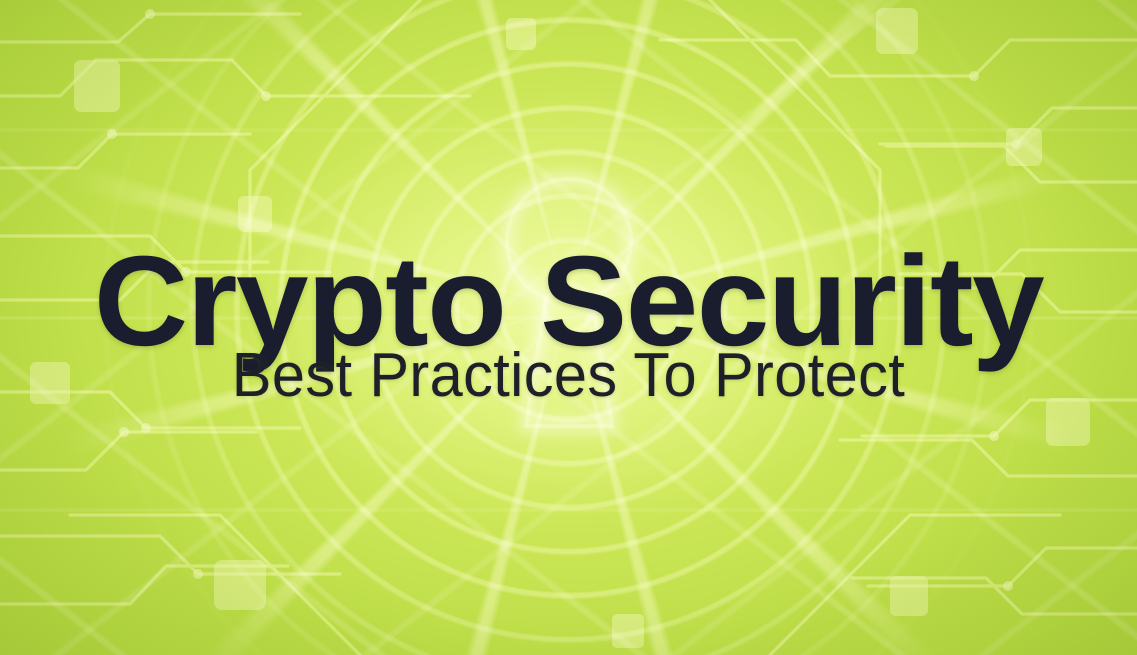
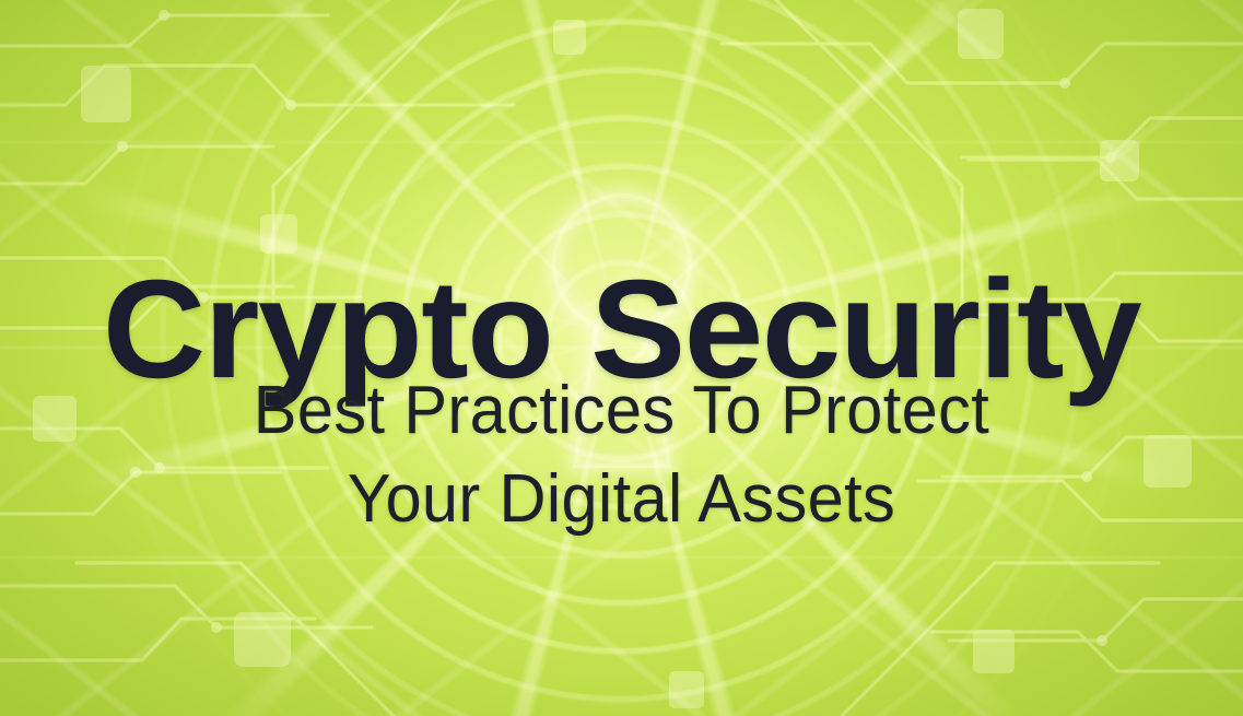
  Crypto Security
  Best Practices To Protect
+ Your Digital Assets
